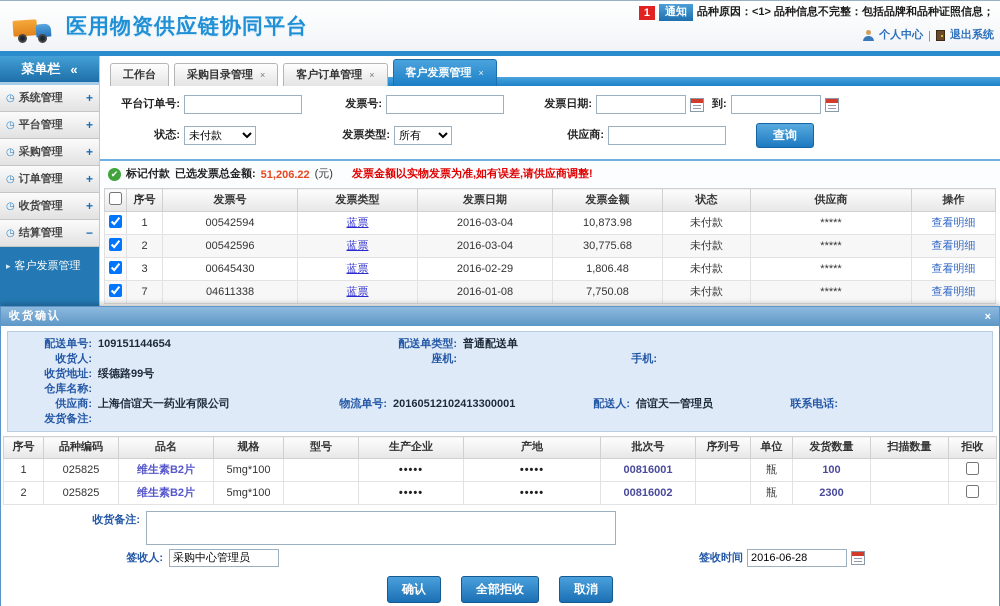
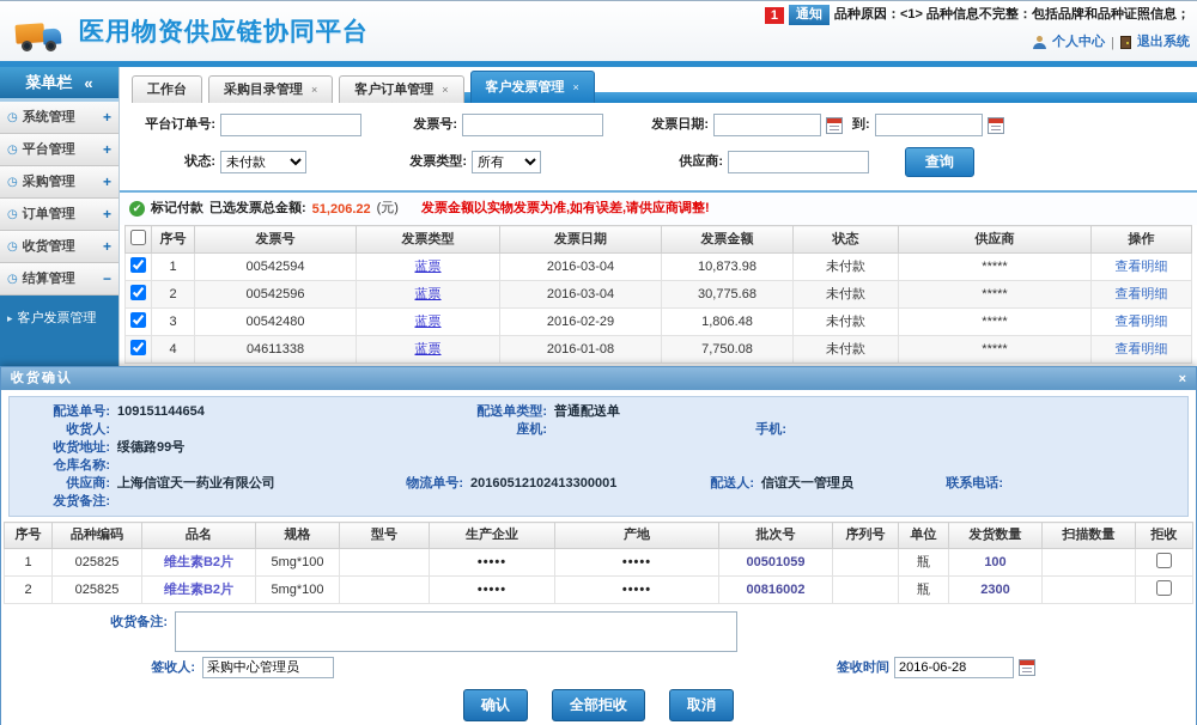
  医用物资供应链协同平台
  1
  通知
  品种原因：<1> 品种信息不完整：包括品牌和品种证照信息；
  个人中心
  |
  退出系统
  菜单栏
  «
  ◷
  系统管理
  +
  ◷
  平台管理
  +
  ◷
  采购管理
  +
  ◷
  订单管理
  +
  ◷
  收货管理
  +
  ◷
  结算管理
  −
  ▸
  客户发票管理
  工作台
  采购目录管理
  ×
  客户订单管理
  ×
  客户发票管理
  ×
  平台订单号:
  发票号:
  发票日期:
  到:
  状态:
  未付款
  发票类型:
  所有
  供应商:
  查询
  ✔
  标记付款
  已选发票总金额:
  51,206.22
  (元)
  发票金额以实物发票为准,如有误差,请供应商调整!
  	序号	发票号	发票类型	发票日期	发票金额	状态	供应商	操作
  	1	00542594	蓝票	2016-03-04	10,873.98	未付款	*****	查看明细
  	2	00542596	蓝票	2016-03-04	30,775.68	未付款	*****	查看明细
- 	3	00645430	蓝票	2016-02-29	1,806.48	未付款	*****	查看明细
+ 	3	00542480	蓝票	2016-02-29	1,806.48	未付款	*****	查看明细
- 	7	04611338	蓝票	2016-01-08	7,750.08	未付款	*****	查看明细
+ 	4	04611338	蓝票	2016-01-08	7,750.08	未付款	*****	查看明细
  收货确认
  ×
  配送单号:
  109151144654
  配送单类型:
  普通配送单
  收货人:
  座机:
  手机:
  收货地址:
  绥德路99号
  仓库名称:
  供应商:
  上海信谊天一药业有限公司
  物流单号:
  20160512102413300001
  配送人:
  信谊天一管理员
  联系电话:
  发货备注:
  序号	品种编码	品名	规格	型号	生产企业	产地	批次号	序列号	单位	发货数量	扫描数量	拒收
- 1	025825	维生素B2片	5mg*100		•••••	•••••	00816001		瓶	100
+ 1	025825	维生素B2片	5mg*100		•••••	•••••	00501059		瓶	100
  2	025825	维生素B2片	5mg*100		•••••	•••••	00816002		瓶	2300
  收货备注:
  签收人:
  采购中心管理员
  签收时间
  2016-06-28
  确认
  全部拒收
  取消
